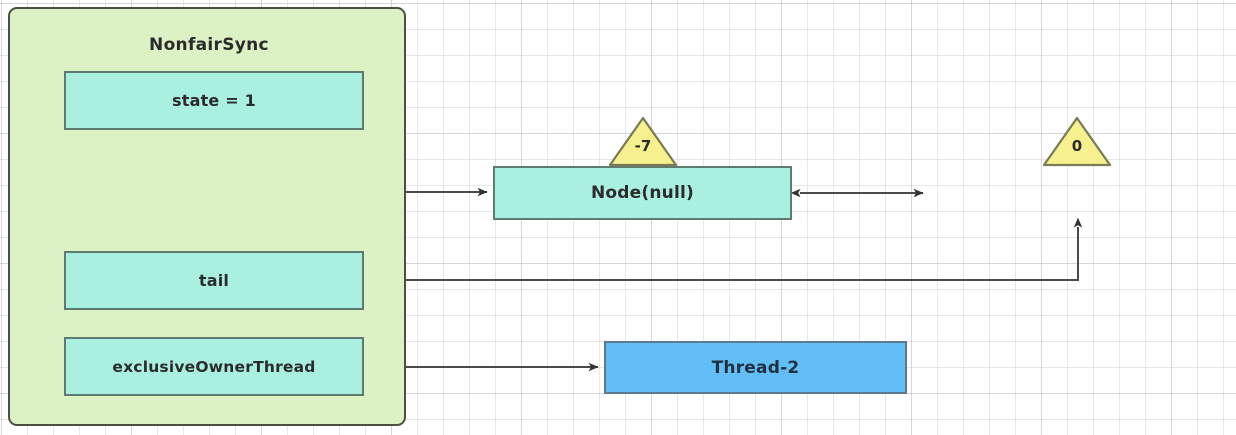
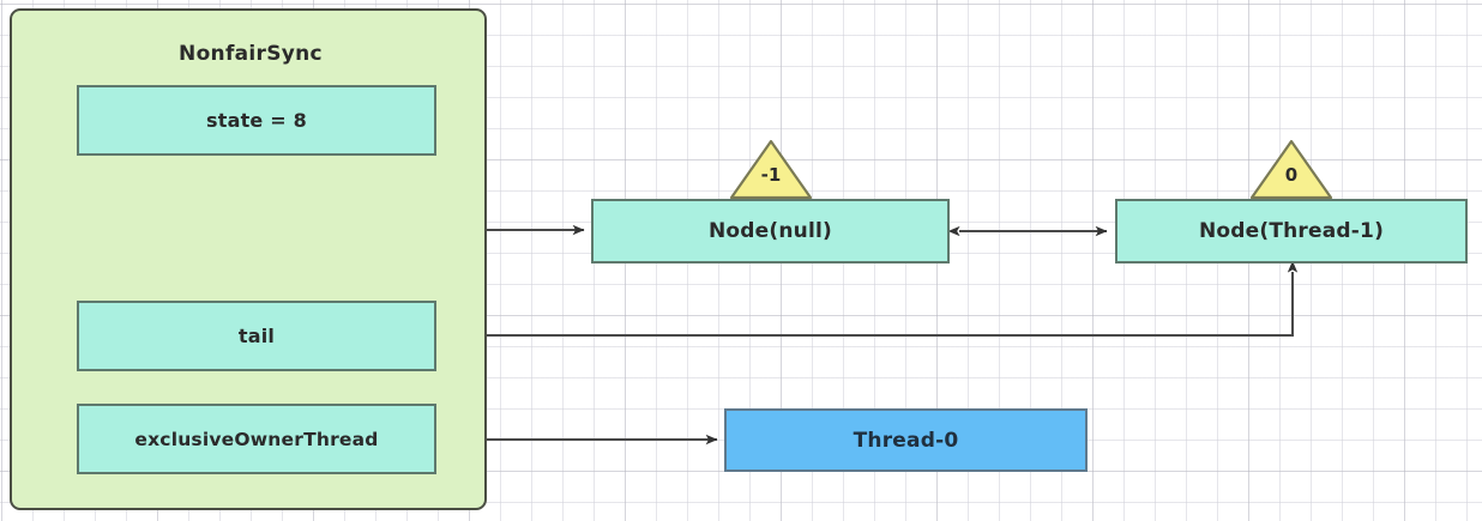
  NonfairSync
- state = 1
+ state = 8
  tail
  exclusiveOwnerThread
  Node(null)
- -7
+ -1
+ Node(Thread-1)
  0
- Thread-2
+ Thread-0
